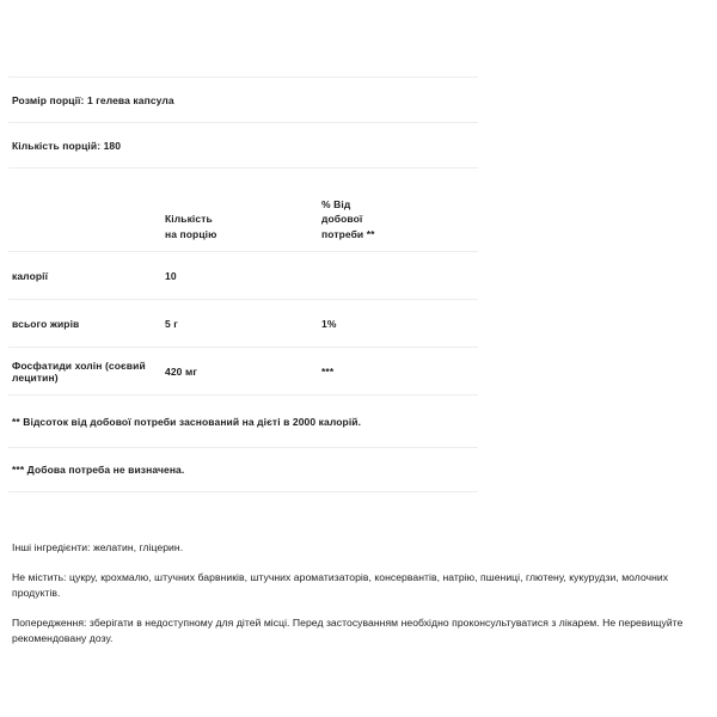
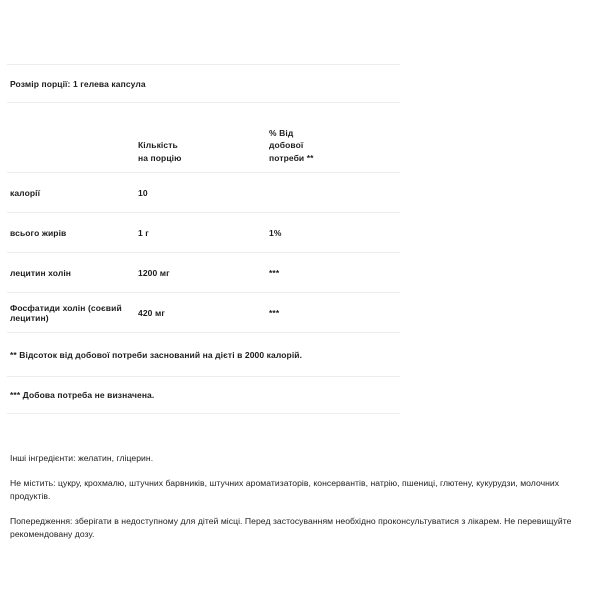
  Розмір порції: 1 гелева капсула
- Кількість порцій: 180
  	Кількість на порцію	% Від добової потреби **
  калорії	10
- всього жирів	5 г	1%
+ всього жирів	1 г	1%
+ лецитин холін	1200 мг	***
  Фосфатиди холін (соєвий лецитин)	420 мг	***
  ** Відсоток від добової потреби заснований на дієті в 2000 калорій.
  *** Добова потреба не визначена.
  Інші інгредієнти: желатин, гліцерин.
  Не містить: цукру, крохмалю, штучних барвників, штучних ароматизаторів, консервантів, натрію, пшениці, глютену, кукурудзи, молочних продуктів.
  Попередження: зберігати в недоступному для дітей місці. Перед застосуванням необхідно проконсультуватися з лікарем. Не перевищуйте рекомендовану дозу.
